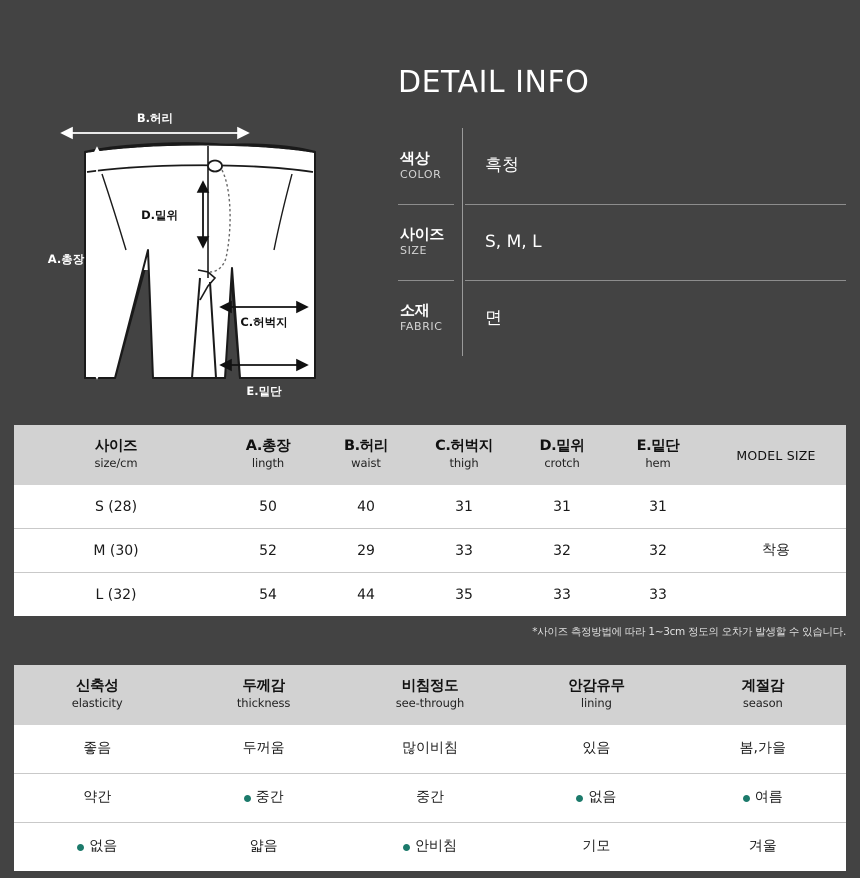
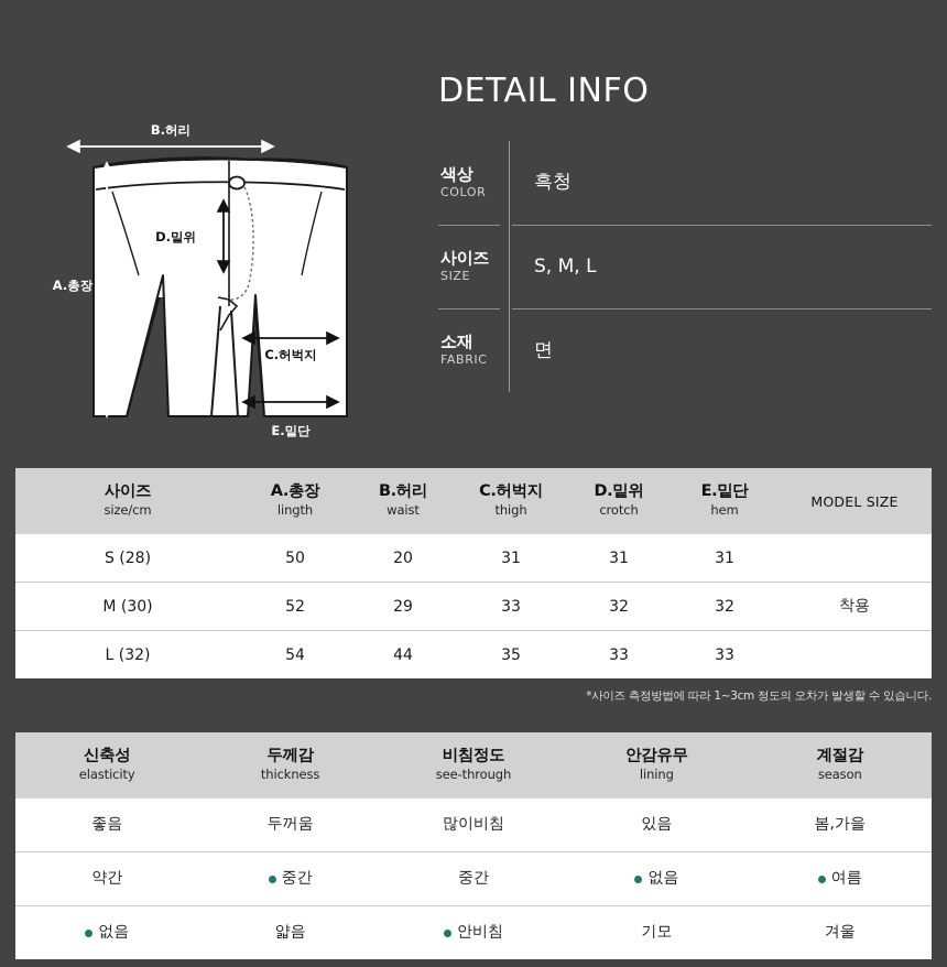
  B.허리
  A.총장
  D.밑위
  C.허벅지
  E.밑단
  DETAIL INFO
  색상 COLOR		흑청
  사이즈 SIZE		S, M, L
  소재 FABRIC		면
  사이즈 size/cm	A.총장 lingth	B.허리 waist	C.허벅지 thigh	D.밑위 crotch	E.밑단 hem	MODEL SIZE
- S (28)	50	40	31	31	31
+ S (28)	50	20	31	31	31
  M (30)	52	29	33	32	32	착용
  L (32)	54	44	35	33	33
  *사이즈 측정방법에 따라 1~3cm 정도의 오차가 발생할 수 있습니다.
  신축성 elasticity	두께감 thickness	비침정도 see-through	안감유무 lining	계절감 season
  좋음	두꺼움	많이비침	있음	봄,가을
  약간	중간	중간	없음	여름
  없음	얇음	안비침	기모	겨울
